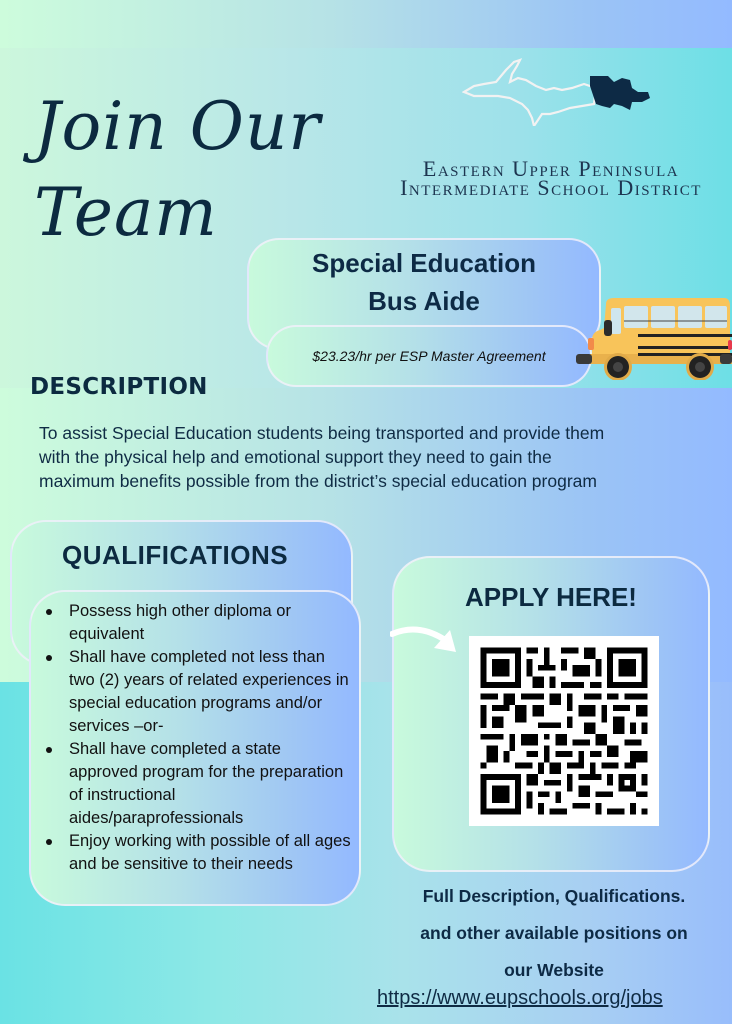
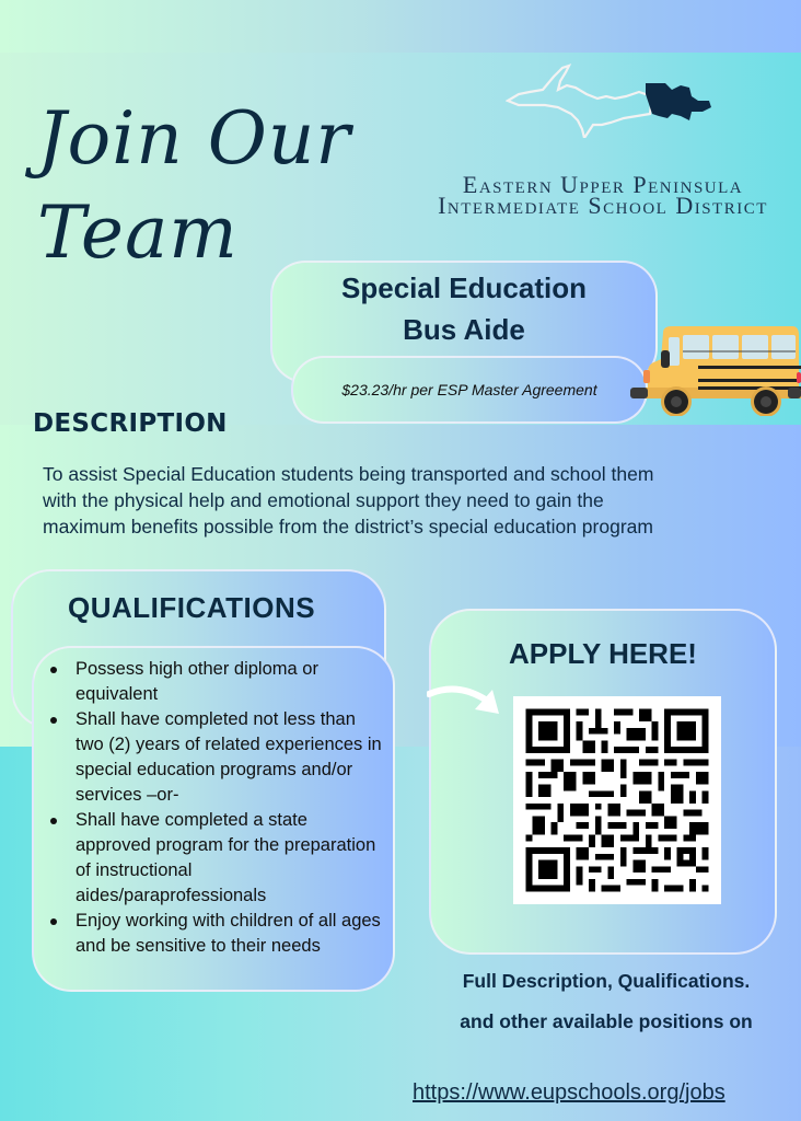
  Join Our
  Team
  Eastern Upper Peninsula
  Intermediate School District
  Special Education
  Bus Aide
  $23.23/hr per ESP Master Agreement
  DESCRIPTION
- To assist Special Education students being transported and provide them
+ To assist Special Education students being transported and school them
  with the physical help and emotional support they need to gain the
  maximum benefits possible from the district’s special education program
  QUALIFICATIONS
  Possess high other diploma or equivalent
  Shall have completed not less than two (2) years of related experiences in special education programs and/or services –or-
  Shall have completed a state approved program for the preparation of instructional aides/paraprofessionals
- Enjoy working with possible of all ages and be sensitive to their needs
+ Enjoy working with children of all ages and be sensitive to their needs
  APPLY HERE!
  Full Description, Qualifications.
  and other available positions on
- our Website
  https://www.eupschools.org/jobs
